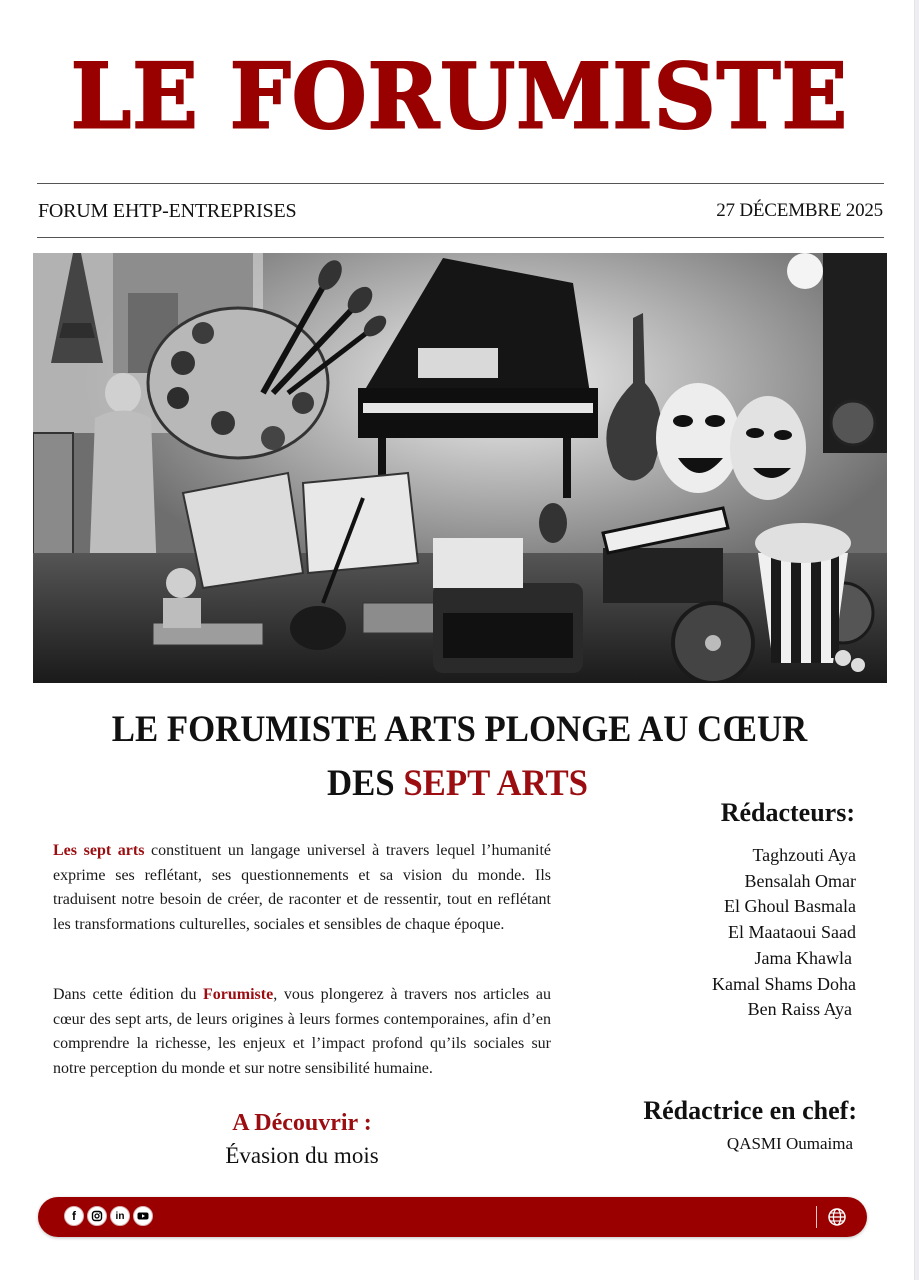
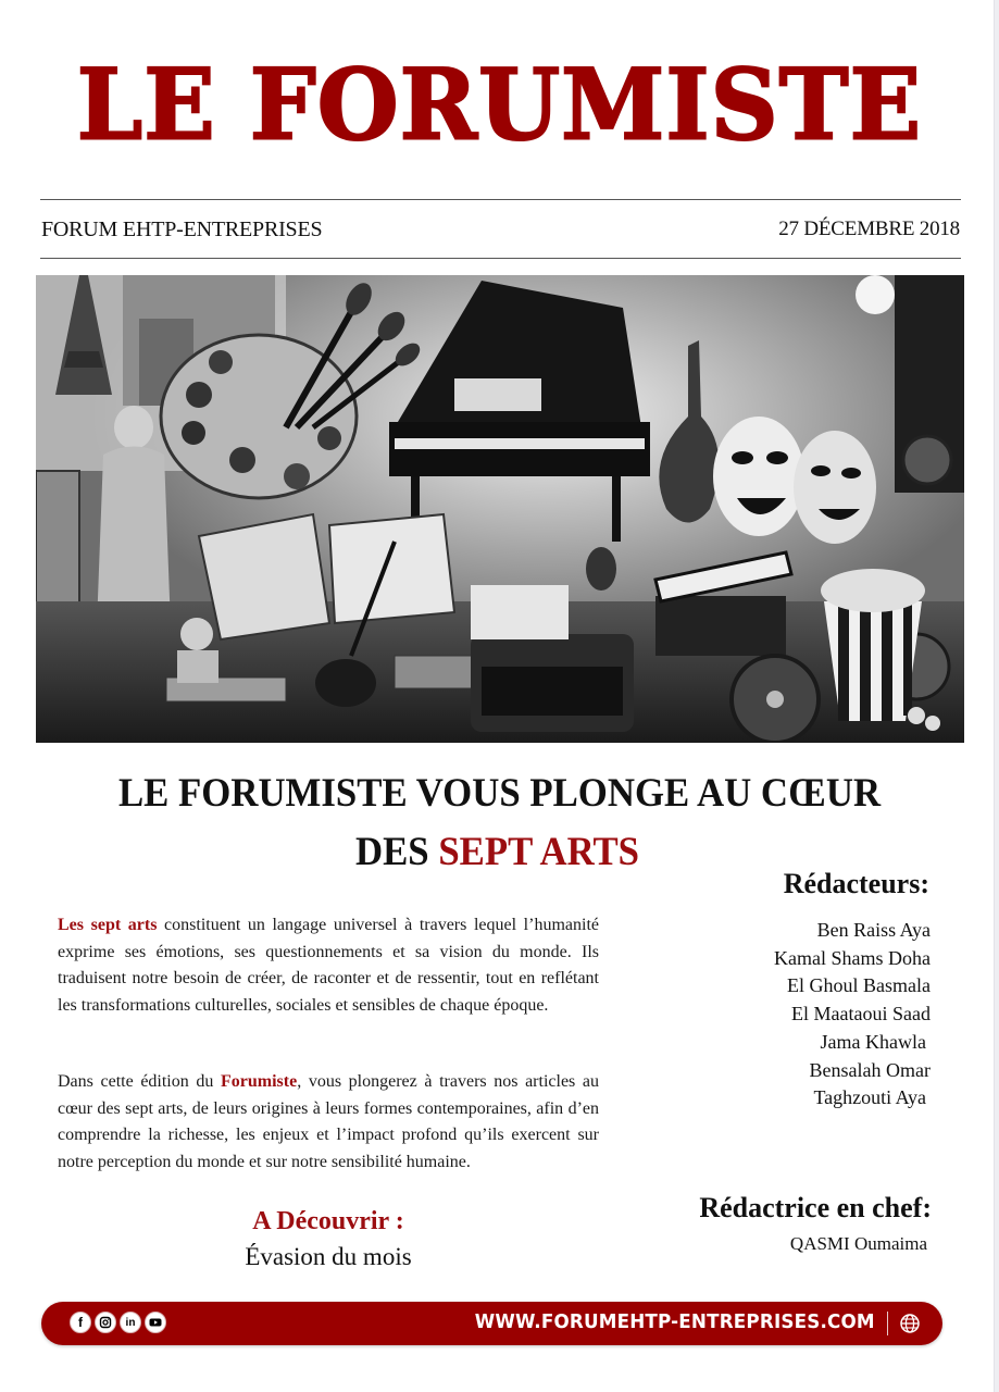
  LE FORUMISTE
  FORUM EHTP-ENTREPRISES
- 27 DÉCEMBRE 2025
+ 27 DÉCEMBRE 2018
- LE FORUMISTE ARTS PLONGE AU CŒUR
+ LE FORUMISTE VOUS PLONGE AU CŒUR
  DES SEPT ARTS
- Les sept arts constituent un langage universel à travers lequel l’humanité exprime ses reflétant, ses questionnements et sa vision du monde. Ils traduisent notre besoin de créer, de raconter et de ressentir, tout en reflétant les transformations culturelles, sociales et sensibles de chaque époque.
+ Les sept arts constituent un langage universel à travers lequel l’humanité exprime ses émotions, ses questionnements et sa vision du monde. Ils traduisent notre besoin de créer, de raconter et de ressentir, tout en reflétant les transformations culturelles, sociales et sensibles de chaque époque.
- Dans cette édition du Forumiste, vous plongerez à travers nos articles au cœur des sept arts, de leurs origines à leurs formes contemporaines, afin d’en comprendre la richesse, les enjeux et l’impact profond qu’ils sociales sur notre perception du monde et sur notre sensibilité humaine.
+ Dans cette édition du Forumiste, vous plongerez à travers nos articles au cœur des sept arts, de leurs origines à leurs formes contemporaines, afin d’en comprendre la richesse, les enjeux et l’impact profond qu’ils exercent sur notre perception du monde et sur notre sensibilité humaine.
  A Découvrir :
  Évasion du mois
  Rédacteurs:
- Taghzouti Aya
+ Ben Raiss Aya
- Bensalah Omar
+ Kamal Shams Doha
  El Ghoul Basmala
  El Maataoui Saad
  Jama Khawla
- Kamal Shams Doha
+ Bensalah Omar
- Ben Raiss Aya
+ Taghzouti Aya
  Rédactrice en chef:
  QASMI Oumaima
  f
  in
+ WWW.FORUMEHTP-ENTREPRISES.COM
